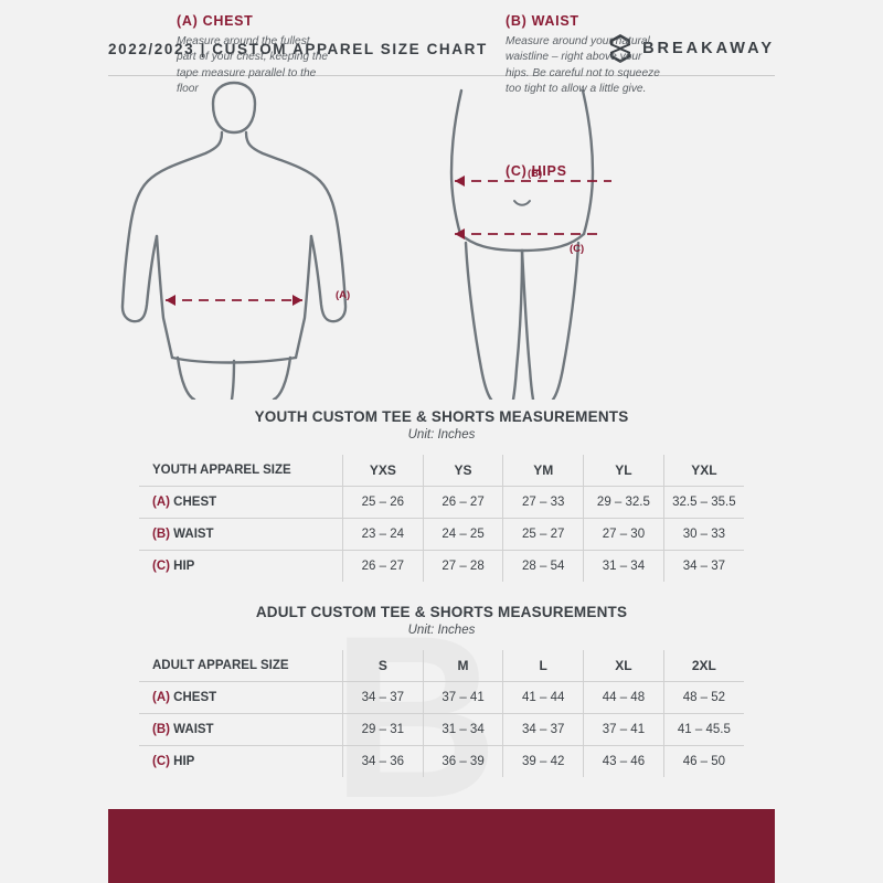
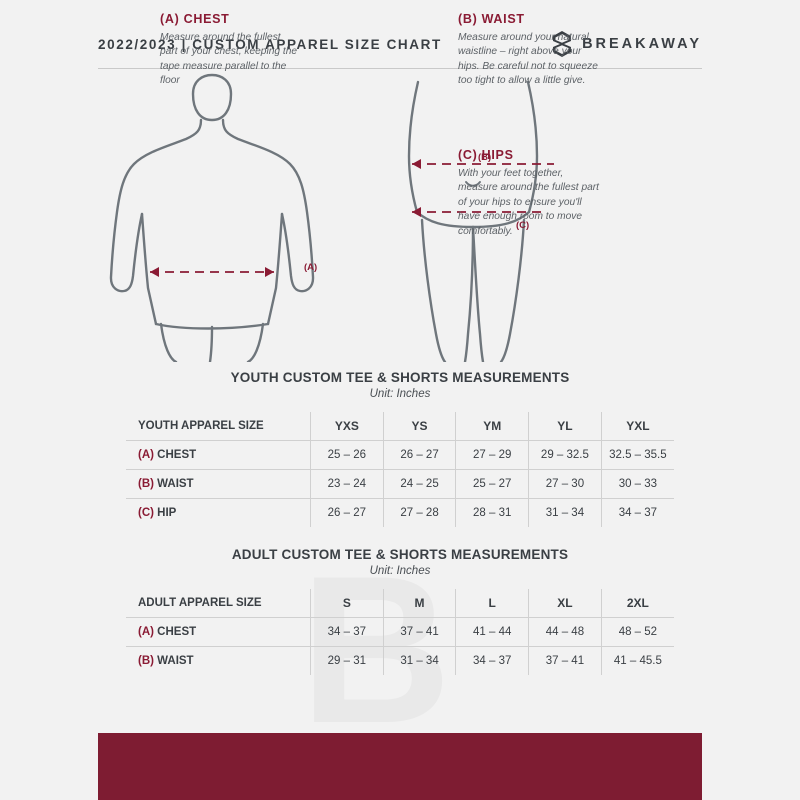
  B
  2022/2023 | CUSTOM APPAREL SIZE CHART
  BREAKAWAY
  (A)
  (B)
  (C)
  (A) CHEST
  Measure around the fullest part of your chest, keeping the tape measure parallel to the floor
  (B) WAIST
  Measure around your natural waistline – right above your hips. Be careful not to squeeze too tight to allow a little give.
  (C) HIPS
+ With your feet together, measure around the fullest part of your hips to ensure you'll have enough room to move comfortably.
  YOUTH CUSTOM TEE & SHORTS MEASUREMENTS
  Unit: Inches
  YOUTH APPAREL SIZE	YXS	YS	YM	YL	YXL
- (A) CHEST	25 – 26	26 – 27	27 – 33	29 – 32.5	32.5 – 35.5
+ (A) CHEST	25 – 26	26 – 27	27 – 29	29 – 32.5	32.5 – 35.5
  (B) WAIST	23 – 24	24 – 25	25 – 27	27 – 30	30 – 33
- (C) HIP	26 – 27	27 – 28	28 – 54	31 – 34	34 – 37
+ (C) HIP	26 – 27	27 – 28	28 – 31	31 – 34	34 – 37
  ADULT CUSTOM TEE & SHORTS MEASUREMENTS
  Unit: Inches
  ADULT APPAREL SIZE	S	M	L	XL	2XL
  (A) CHEST	34 – 37	37 – 41	41 – 44	44 – 48	48 – 52
  (B) WAIST	29 – 31	31 – 34	34 – 37	37 – 41	41 – 45.5
- (C) HIP	34 – 36	36 – 39	39 – 42	43 – 46	46 – 50
